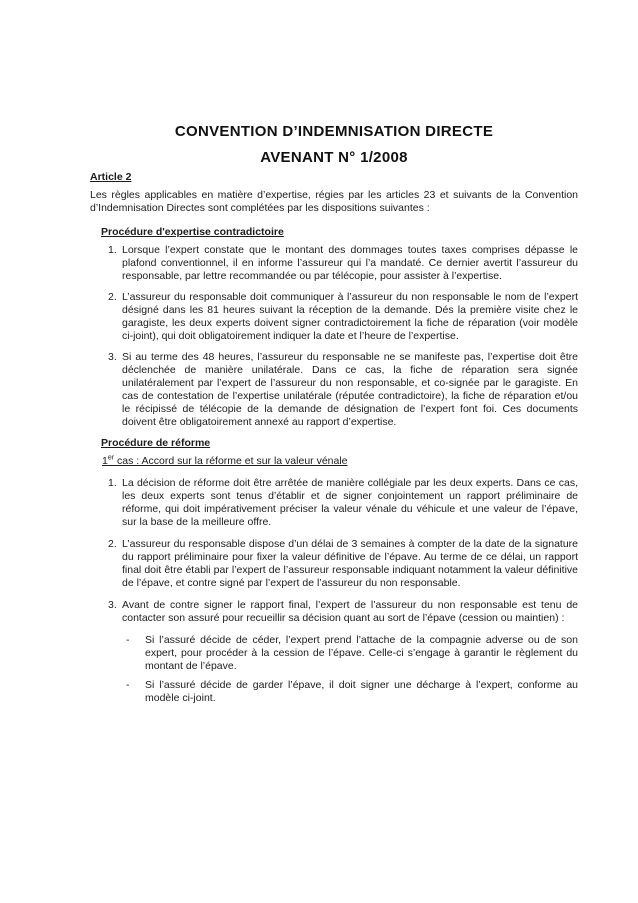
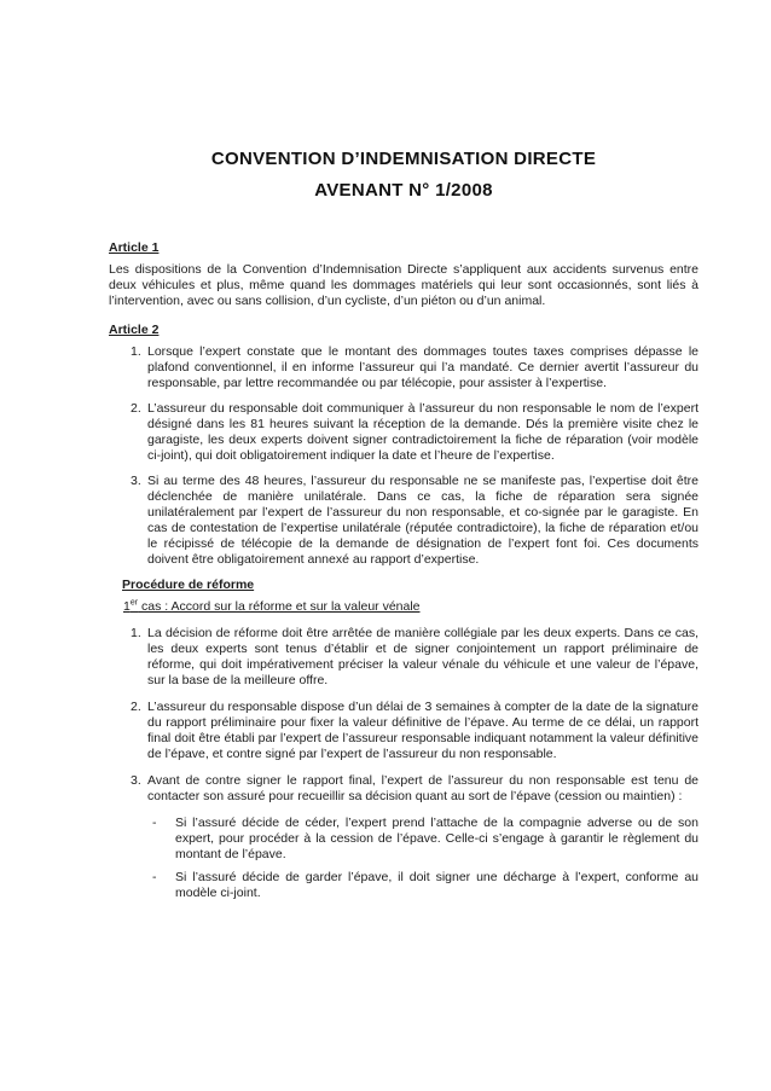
  CONVENTION D’INDEMNISATION DIRECTE
  AVENANT N° 1/2008
+ Article 1
+ Les dispositions de la Convention d’Indemnisation Directe s’appliquent aux accidents survenus entre deux véhicules et plus, même quand les dommages matériels qui leur sont occasionnés, sont liés à l’intervention, avec ou sans collision, d’un cycliste, d’un piéton ou d’un animal.
  Article 2
- Les règles applicables en matière d’expertise, régies par les articles 23 et suivants de la Convention d’Indemnisation Directes sont complétées par les dispositions suivantes :
- Procédure d'expertise contradictoire
  1.
  Lorsque l’expert constate que le montant des dommages toutes taxes comprises dépasse le plafond conventionnel, il en informe l’assureur qui l’a mandaté. Ce dernier avertit l’assureur du responsable, par lettre recommandée ou par télécopie, pour assister à l’expertise.
  2.
  L’assureur du responsable doit communiquer à l’assureur du non responsable le nom de l’expert désigné dans les 81 heures suivant la réception de la demande. Dés la première visite chez le garagiste, les deux experts doivent signer contradictoirement la fiche de réparation (voir modèle ci-joint), qui doit obligatoirement indiquer la date et l’heure de l’expertise.
  3.
  Si au terme des 48 heures, l’assureur du responsable ne se manifeste pas, l’expertise doit être déclenchée de manière unilatérale. Dans ce cas, la fiche de réparation sera signée unilatéralement par l’expert de l’assureur du non responsable, et co-signée par le garagiste. En cas de contestation de l’expertise unilatérale (réputée contradictoire), la fiche de réparation et/ou le récipissé de télécopie de la demande de désignation de l’expert font foi. Ces documents doivent être obligatoirement annexé au rapport d’expertise.
  Procédure de réforme
  1 cas : Accord sur la réforme et sur la valeur vénale
  1.
  La décision de réforme doit être arrêtée de manière collégiale par les deux experts. Dans ce cas, les deux experts sont tenus d’établir et de signer conjointement un rapport préliminaire de réforme, qui doit impérativement préciser la valeur vénale du véhicule et une valeur de l’épave, sur la base de la meilleure offre.
  2.
  L’assureur du responsable dispose d’un délai de 3 semaines à compter de la date de la signature du rapport préliminaire pour fixer la valeur définitive de l’épave. Au terme de ce délai, un rapport final doit être établi par l’expert de l’assureur responsable indiquant notamment la valeur définitive de l’épave, et contre signé par l’expert de l’assureur du non responsable.
  3.
  Avant de contre signer le rapport final, l’expert de l’assureur du non responsable est tenu de contacter son assuré pour recueillir sa décision quant au sort de l’épave (cession ou maintien) :
  -
  Si l’assuré décide de céder, l’expert prend l’attache de la compagnie adverse ou de son expert, pour procéder à la cession de l’épave. Celle-ci s’engage à garantir le règlement du montant de l’épave.
  -
  Si l’assuré décide de garder l’épave, il doit signer une décharge à l’expert, conforme au modèle ci-joint.
